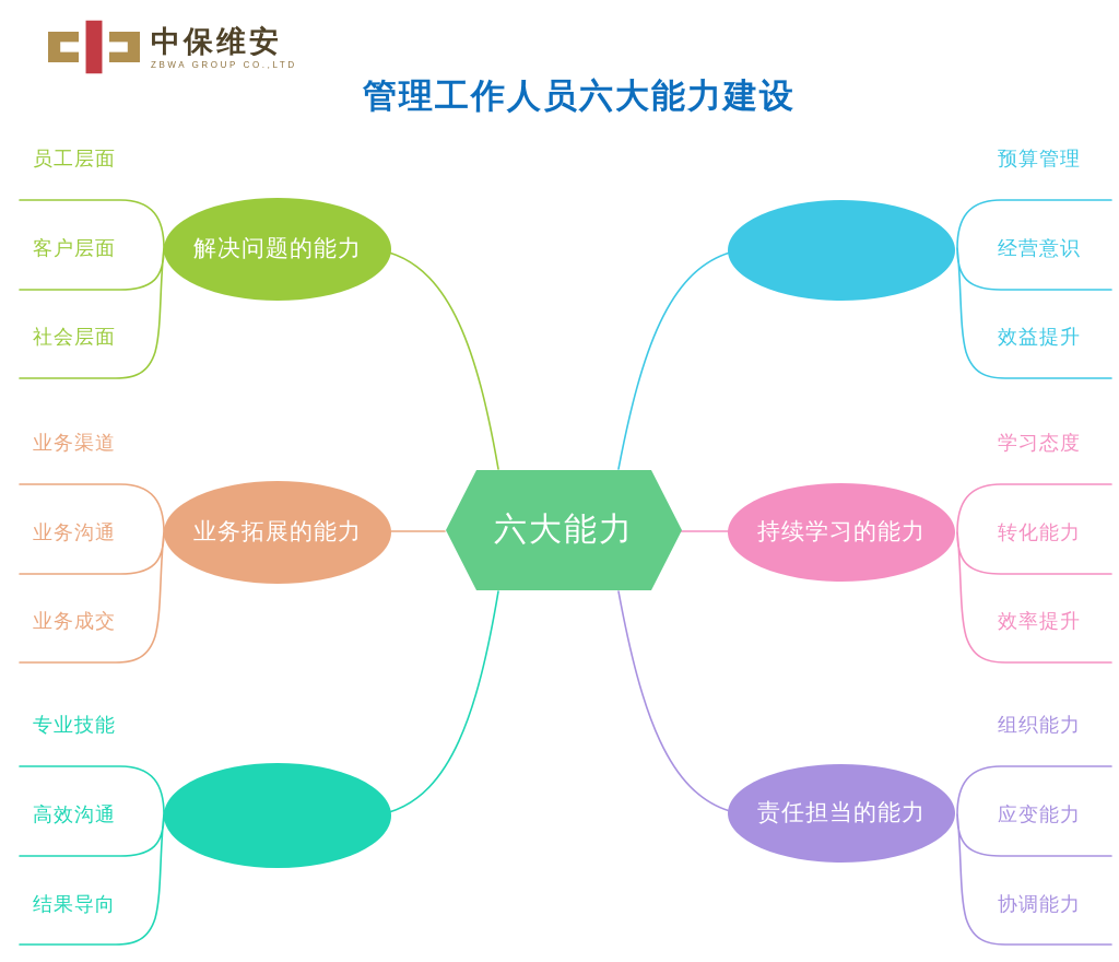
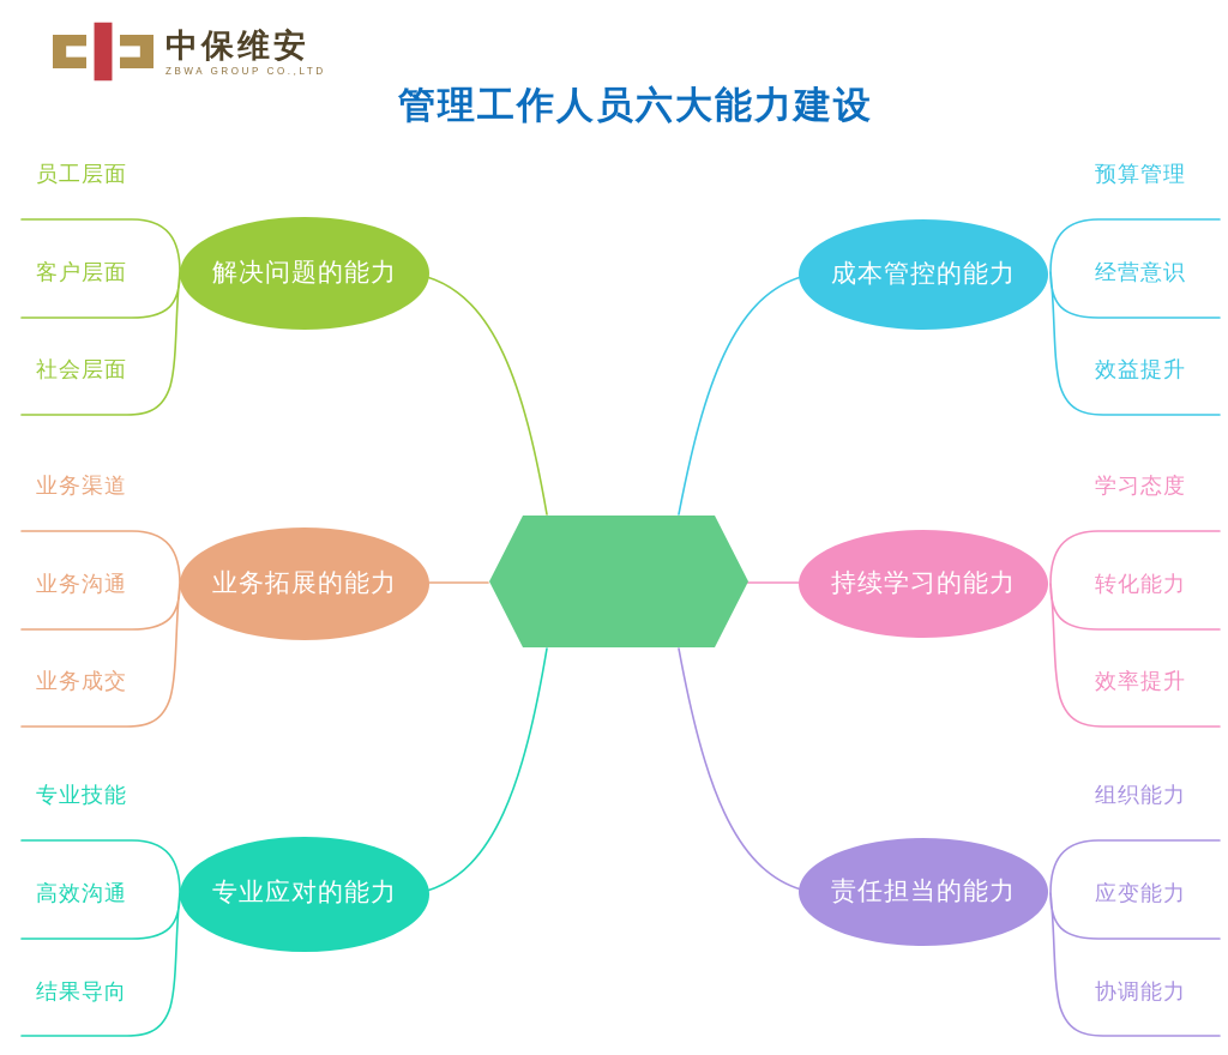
  中保维安
  ZBWA GROUP CO.,LTD
  管理工作人员六大能力建设
- 六大能力
  解决问题的能力
+ 成本管控的能力
  业务拓展的能力
  持续学习的能力
+ 专业应对的能力
  责任担当的能力
  员工层面
  客户层面
  社会层面
  预算管理
  经营意识
  效益提升
  业务渠道
  业务沟通
  业务成交
  学习态度
  转化能力
  效率提升
  专业技能
  高效沟通
  结果导向
  组织能力
  应变能力
  协调能力
